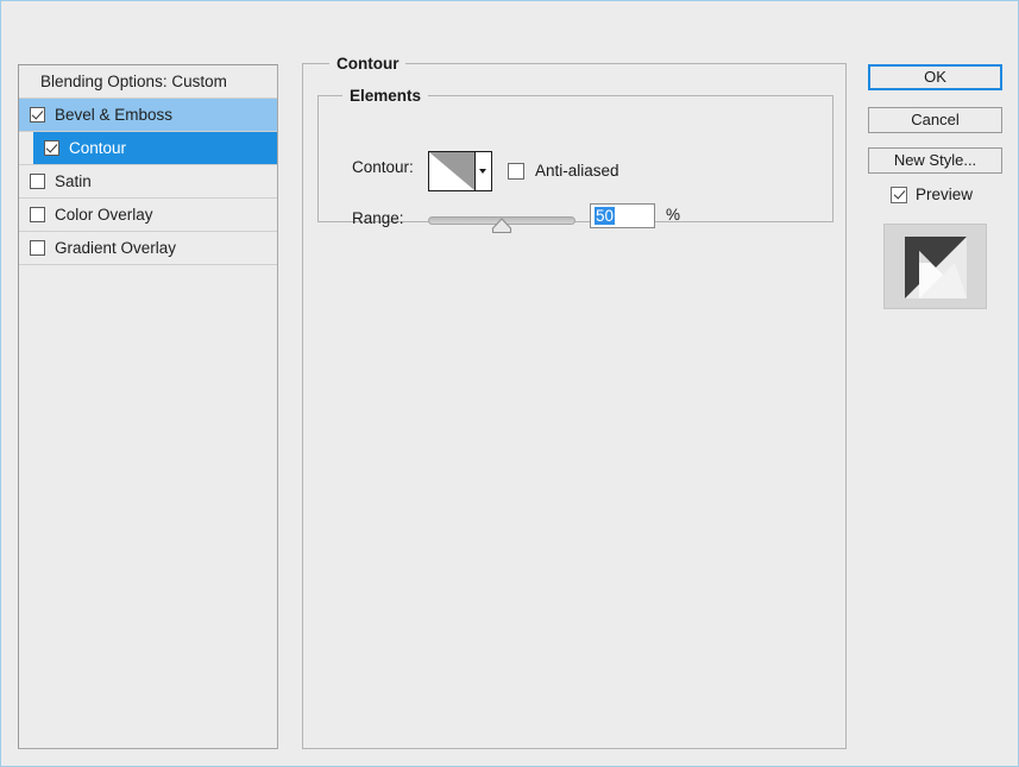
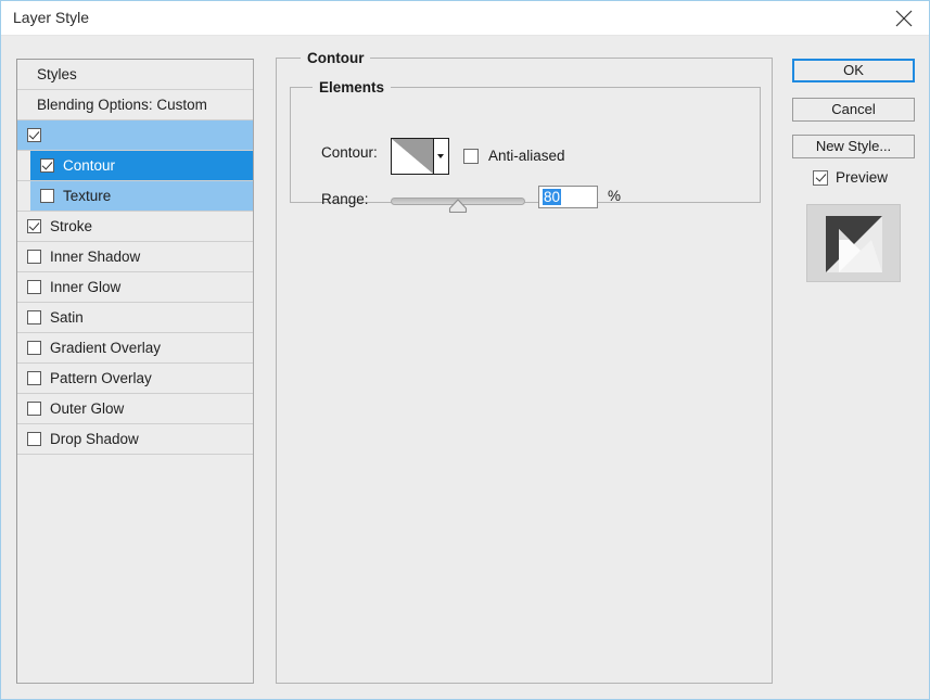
+ Layer Style
+ Styles
  Blending Options: Custom
- Bevel & Emboss
  Contour
+ Texture
+ Stroke
+ Inner Shadow
+ Inner Glow
  Satin
- Color Overlay
  Gradient Overlay
+ Pattern Overlay
+ Outer Glow
+ Drop Shadow
  Contour
  Elements
  Contour:
  Anti-aliased
  Range:
- 50
+ 80
  %
  OK
  Cancel
  New Style...
  Preview
